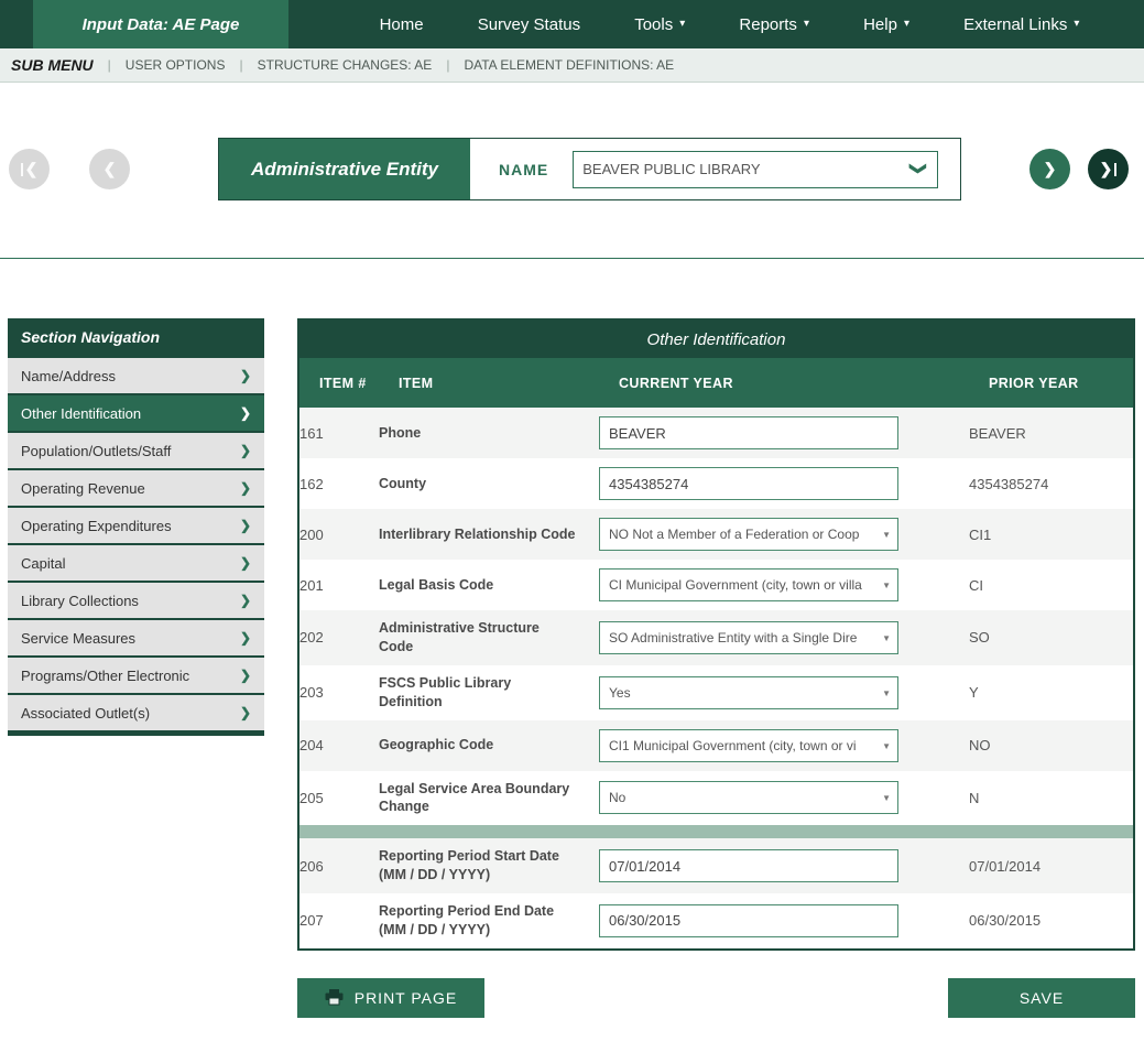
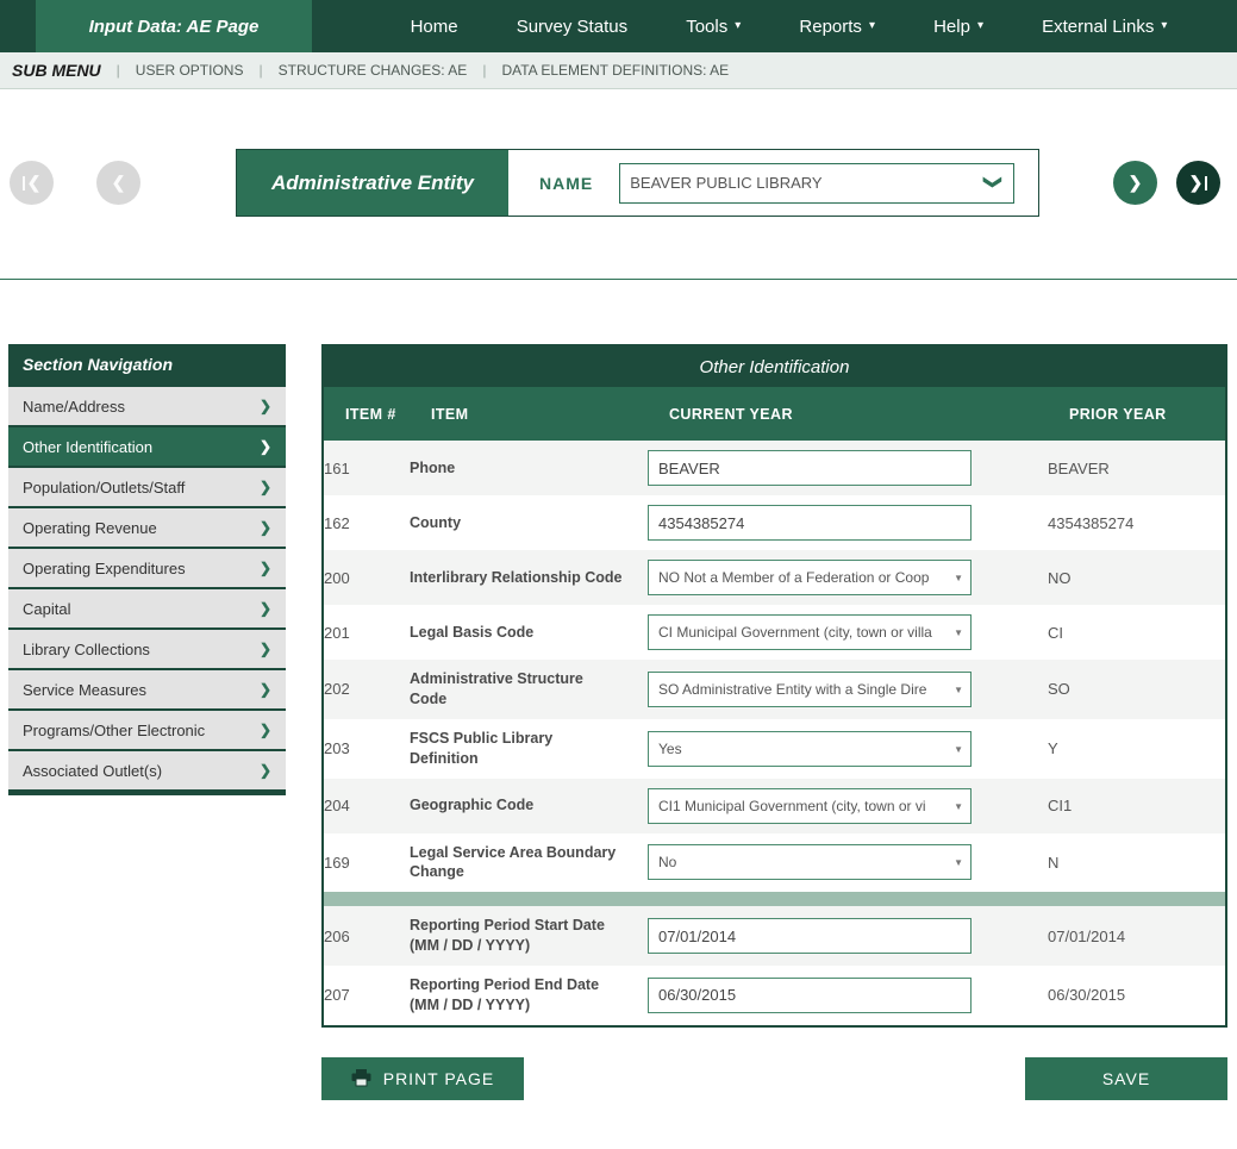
  Input Data: AE Page
  Home
  Survey Status
  Tools
  ▾
  Reports
  ▾
  Help
  ▾
  External Links
  ▾
  SUB MENU
  |
  USER OPTIONS
  |
  STRUCTURE CHANGES: AE
  |
  DATA ELEMENT DEFINITIONS: AE
  ❮
  ❮
  Administrative Entity
  NAME
  BEAVER PUBLIC LIBRARY
  ❯
  ❯
  Section Navigation
  Name/Address
  ❯
  Other Identification
  ❯
  Population/Outlets/Staff
  ❯
  Operating Revenue
  ❯
  Operating Expenditures
  ❯
  Capital
  ❯
  Library Collections
  ❯
  Service Measures
  ❯
  Programs/Other Electronic
  ❯
  Associated Outlet(s)
  ❯
  Other Identification
  ITEM #
  ITEM
  CURRENT YEAR
  PRIOR YEAR
  161
  Phone
  BEAVER
  BEAVER
  162
  County
  4354385274
  4354385274
  200
  Interlibrary Relationship Code
  NO Not a Member of a Federation or Coop
  ▼
- CI1
+ NO
  201
  Legal Basis Code
  CI Municipal Government (city, town or villa
  ▼
  CI
  202
  Administrative Structure
  Code
  SO Administrative Entity with a Single Dire
  ▼
  SO
  203
  FSCS Public Library
  Definition
  Yes
  ▼
  Y
  204
  Geographic Code
  CI1 Municipal Government (city, town or vi
  ▼
- NO
+ CI1
- 205
+ 169
  Legal Service Area Boundary
  Change
  No
  ▼
  N
  206
  Reporting Period Start Date
  (MM / DD / YYYY)
  07/01/2014
  07/01/2014
  207
  Reporting Period End Date
  (MM / DD / YYYY)
  06/30/2015
  06/30/2015
  PRINT PAGE
  SAVE
